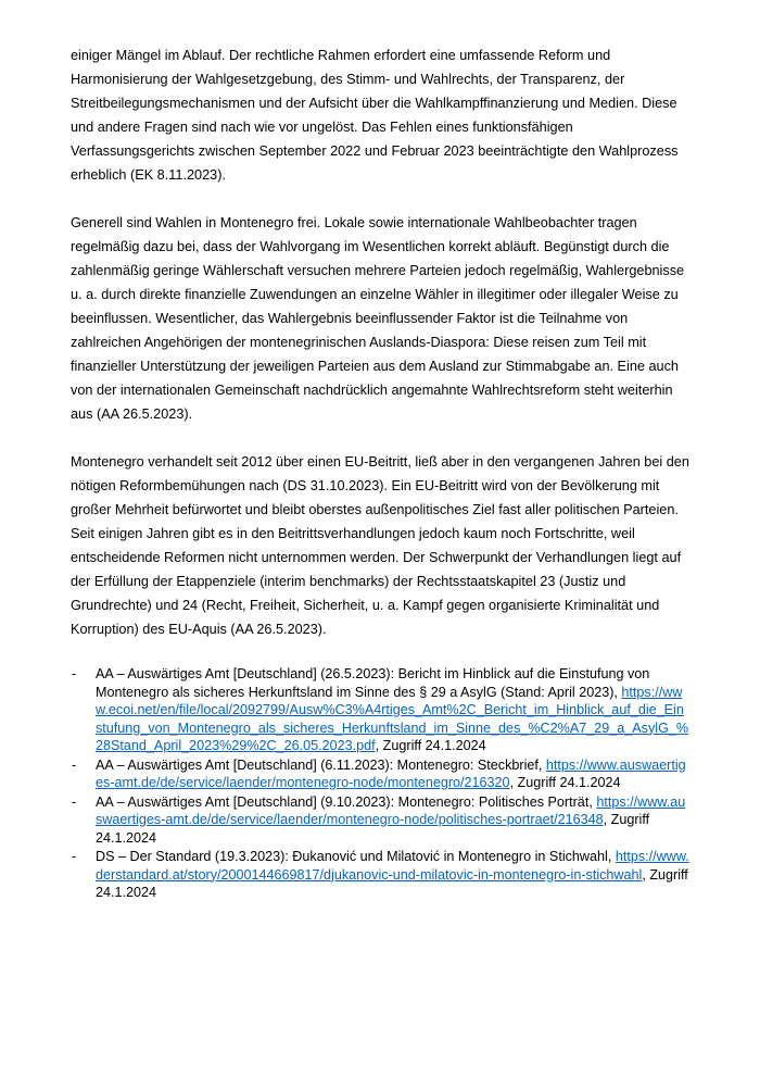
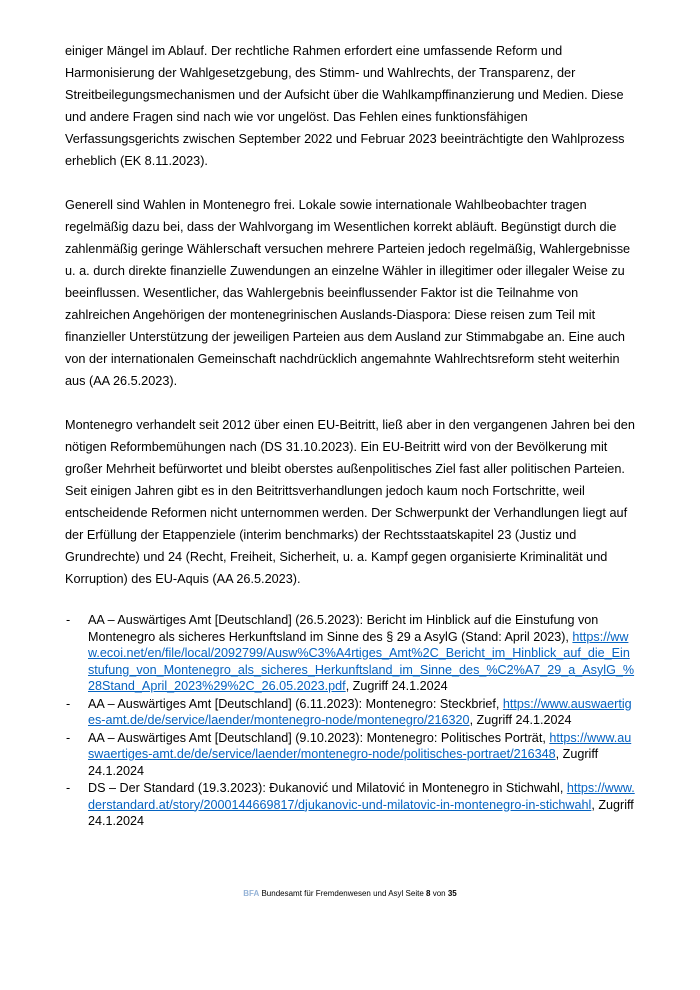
  einiger Mängel im Ablauf. Der rechtliche Rahmen erfordert eine umfassende Reform und Harmonisierung der Wahlgesetzgebung, des Stimm- und Wahlrechts, der Transparenz, der Streitbeilegungsmechanismen und der Aufsicht über die Wahlkampffinanzierung und Medien. Diese und andere Fragen sind nach wie vor ungelöst. Das Fehlen eines funktionsfähigen Verfassungsgerichts zwischen September 2022 und Februar 2023 beeinträchtigte den Wahlprozess erheblich (EK 8.11.2023).
  Generell sind Wahlen in Montenegro frei. Lokale sowie internationale Wahlbeobachter tragen regelmäßig dazu bei, dass der Wahlvorgang im Wesentlichen korrekt abläuft. Begünstigt durch die zahlenmäßig geringe Wählerschaft versuchen mehrere Parteien jedoch regelmäßig, Wahlergebnisse u. a. durch direkte finanzielle Zuwendungen an einzelne Wähler in illegitimer oder illegaler Weise zu beeinflussen. Wesentlicher, das Wahlergebnis beeinflussender Faktor ist die Teilnahme von zahlreichen Angehörigen der montenegrinischen Auslands-Diaspora: Diese reisen zum Teil mit finanzieller Unterstützung der jeweiligen Parteien aus dem Ausland zur Stimmabgabe an. Eine auch von der internationalen Gemeinschaft nachdrücklich angemahnte Wahlrechtsreform steht weiterhin aus (AA 26.5.2023).
  Montenegro verhandelt seit 2012 über einen EU-Beitritt, ließ aber in den vergangenen Jahren bei den nötigen Reformbemühungen nach (DS 31.10.2023). Ein EU-Beitritt wird von der Bevölkerung mit großer Mehrheit befürwortet und bleibt oberstes außenpolitisches Ziel fast aller politischen Parteien. Seit einigen Jahren gibt es in den Beitrittsverhandlungen jedoch kaum noch Fortschritte, weil entscheidende Reformen nicht unternommen werden. Der Schwerpunkt der Verhandlungen liegt auf der Erfüllung der Etappenziele (interim benchmarks) der Rechtsstaatskapitel 23 (Justiz und Grundrechte) und 24 (Recht, Freiheit, Sicherheit, u. a. Kampf gegen organisierte Kriminalität und Korruption) des EU-Aquis (AA 26.5.2023).
  -
  AA – Auswärtiges Amt [Deutschland] (26.5.2023): Bericht im Hinblick auf die Einstufung von Montenegro als sicheres Herkunftsland im Sinne des § 29 a AsylG (Stand: April 2023), https://www.ecoi.net/en/file/local/2092799/Ausw%C3%A4rtiges_Amt%2C_Bericht_im_Hinblick_auf_die_Einstufung_von_Montenegro_als_sicheres_Herkunftsland_im_Sinne_des_%C2%A7_29_a_AsylG_%28Stand_April_2023%29%2C_26.05.2023.pdf, Zugriff 24.1.2024
  -
  AA – Auswärtiges Amt [Deutschland] (6.11.2023): Montenegro: Steckbrief, https://www.auswaertiges-amt.de/de/service/laender/montenegro-node/montenegro/216320, Zugriff 24.1.2024
  -
  AA – Auswärtiges Amt [Deutschland] (9.10.2023): Montenegro: Politisches Porträt, https://www.auswaertiges-amt.de/de/service/laender/montenegro-node/politisches-portraet/216348, Zugriff 24.1.2024
  -
  DS – Der Standard (19.3.2023): Đukanović und Milatović in Montenegro in Stichwahl, https://www.derstandard.at/story/2000144669817/djukanovic-und-milatovic-in-montenegro-in-stichwahl, Zugriff 24.1.2024
+ BFA Bundesamt für Fremdenwesen und Asyl Seite 8 von 35
